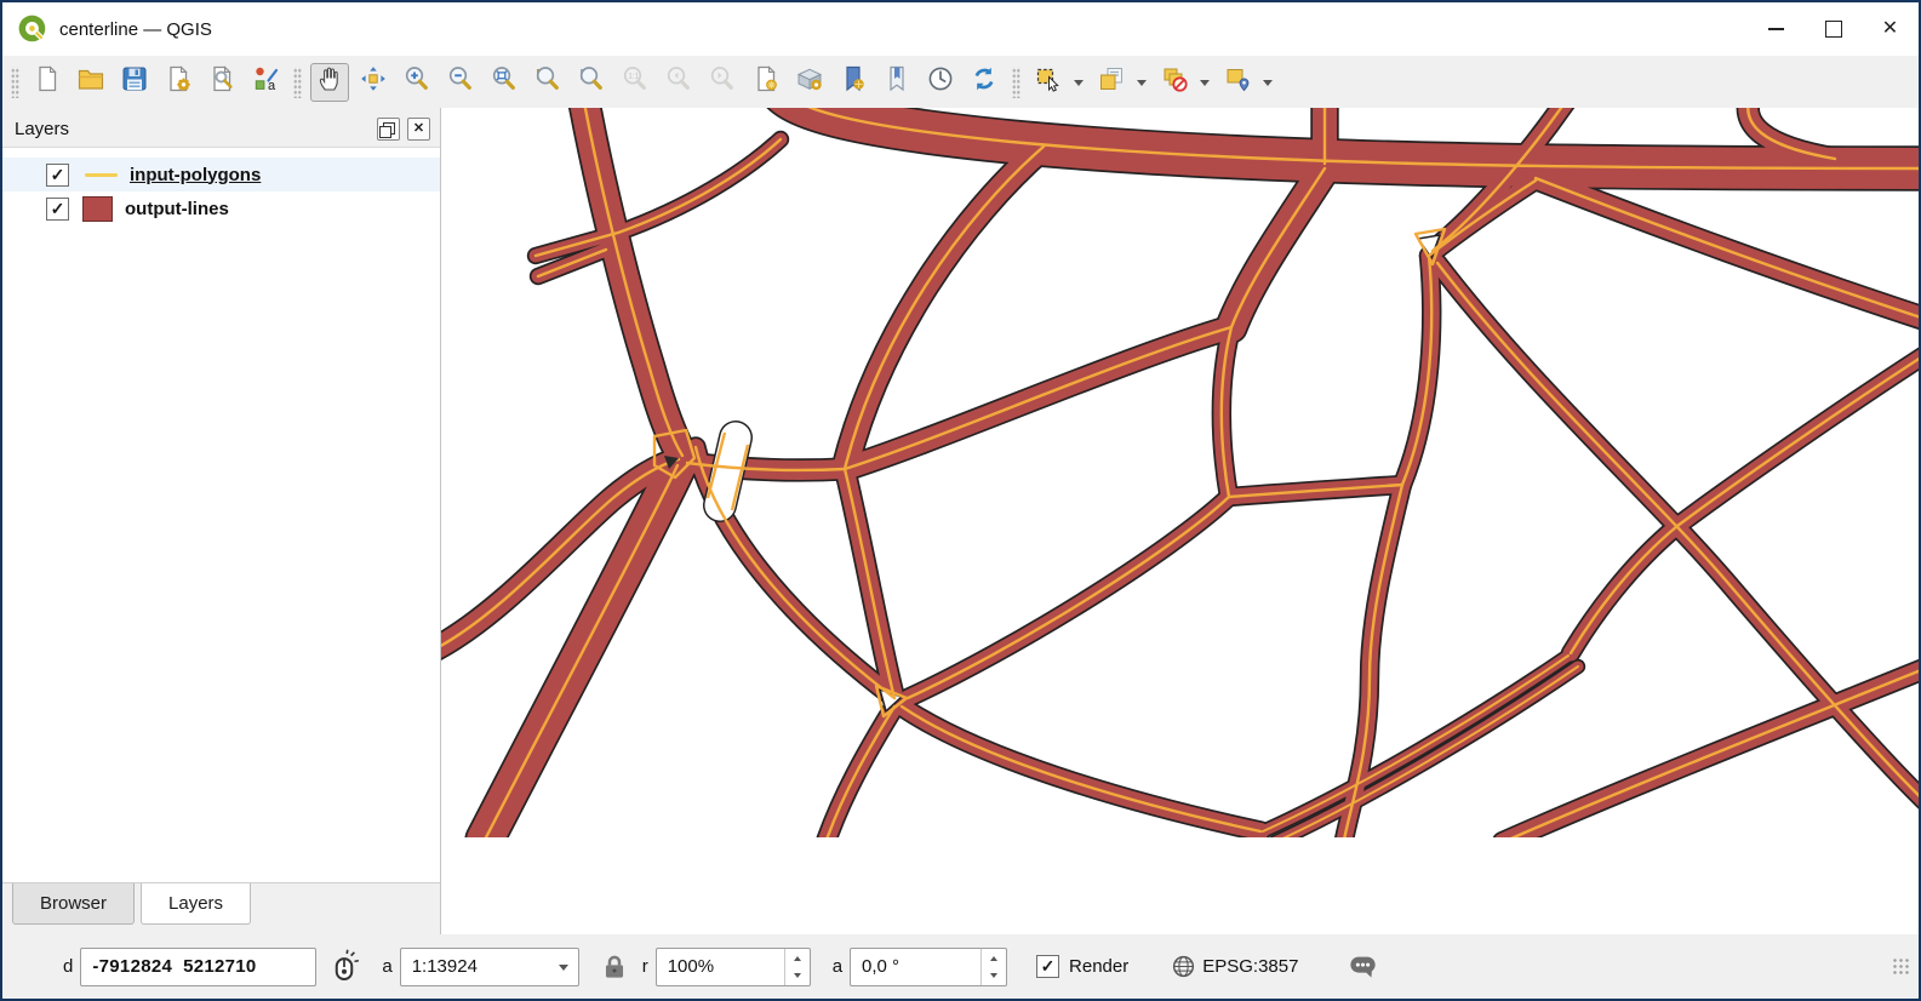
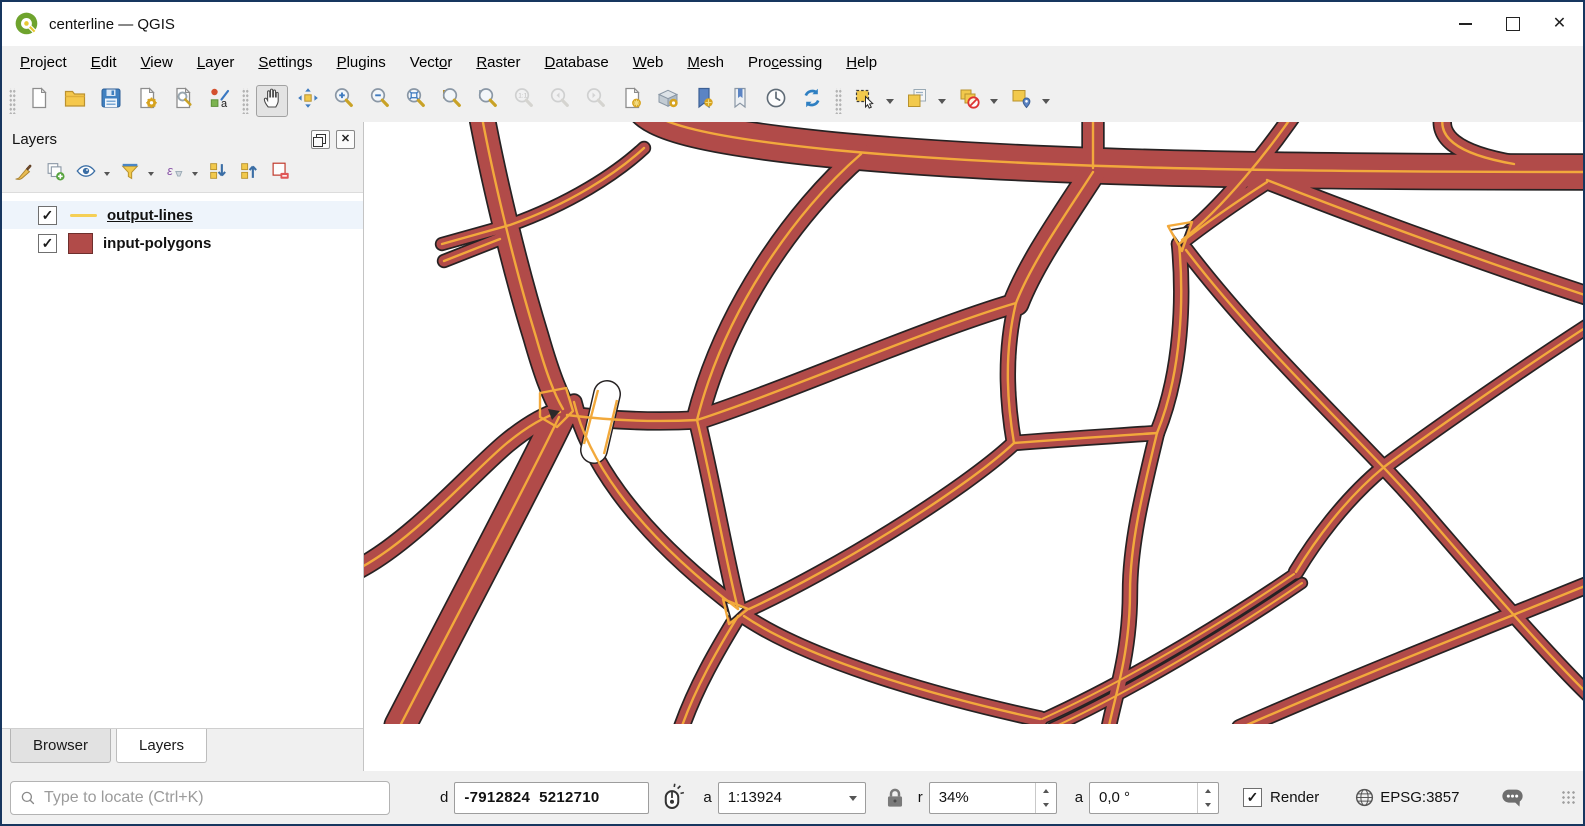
  centerline — QGIS
  ✕
+ Project
+ Edit
+ View
+ Layer
+ Settings
+ Plugins
+ Vector
+ Raster
+ Database
+ Web
+ Mesh
+ Processing
+ Help
  a
  Layers
  ✕
+ ε
  ✓
- input-polygons
+ output-lines
  ✓
- output-lines
+ input-polygons
  Browser
  Layers
+ Type to locate (Ctrl+K)
  d
  -7912824 5212710
  a
  1:13924
  r
- 100%
+ 34%
  a
  0,0 °
  ✓
  Render
  EPSG:3857
